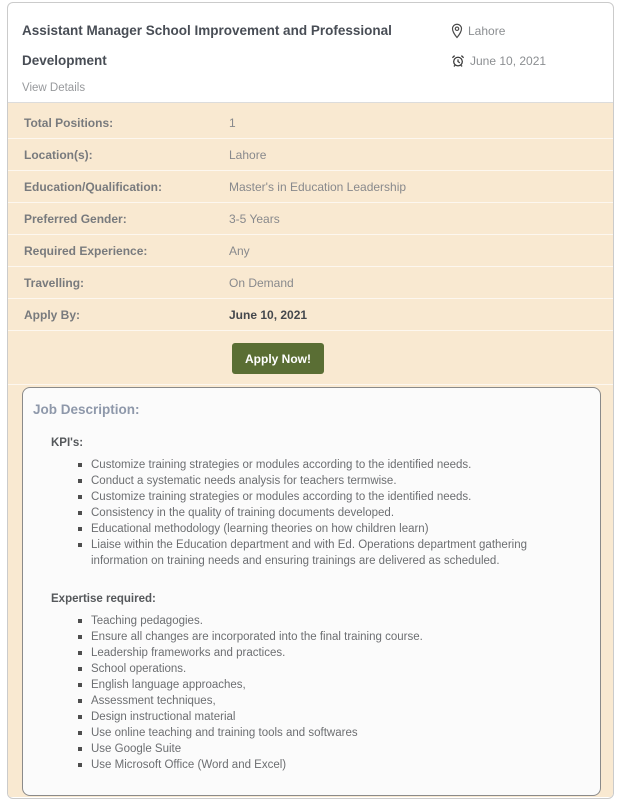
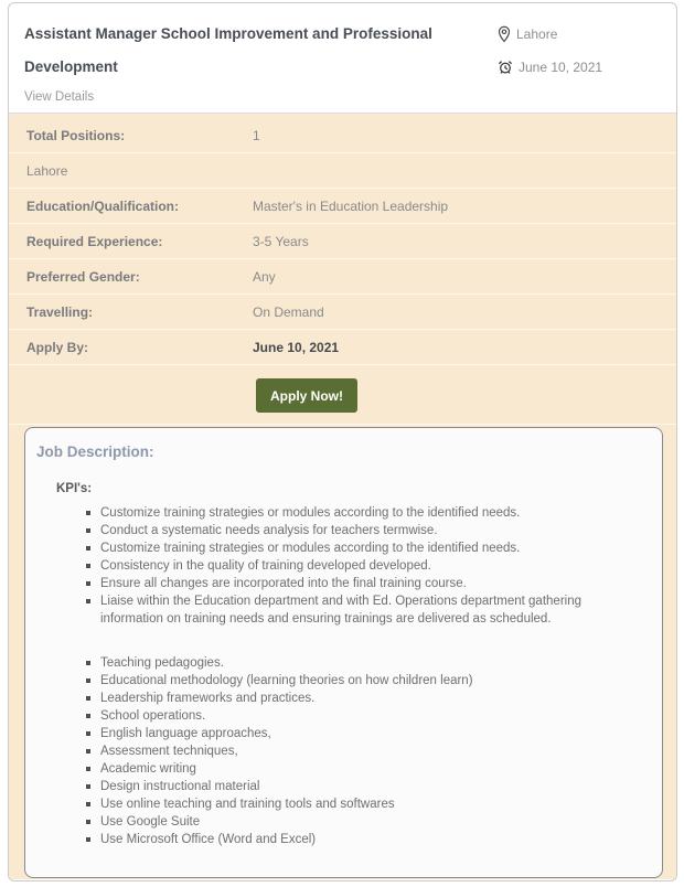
  Assistant Manager School Improvement and Professional Development
  Lahore
  June 10, 2021
  View Details
  Total Positions:
  1
- Location(s):
  Lahore
  Education/Qualification:
  Master's in Education Leadership
- Preferred Gender:
+ Required Experience:
  3-5 Years
- Required Experience:
+ Preferred Gender:
  Any
  Travelling:
  On Demand
  Apply By:
  June 10, 2021
  Apply Now!
  Job Description:
  KPI's:
  Customize training strategies or modules according to the identified needs.
  Conduct a systematic needs analysis for teachers termwise.
  Customize training strategies or modules according to the identified needs.
- Consistency in the quality of training documents developed.
+ Consistency in the quality of training developed developed.
- Educational methodology (learning theories on how children learn)
+ Ensure all changes are incorporated into the final training course.
  Liaise within the Education department and with Ed. Operations department gathering information on training needs and ensuring trainings are delivered as scheduled.
- Expertise required:
  Teaching pedagogies.
- Ensure all changes are incorporated into the final training course.
+ Educational methodology (learning theories on how children learn)
  Leadership frameworks and practices.
  School operations.
  English language approaches,
  Assessment techniques,
+ Academic writing
  Design instructional material
  Use online teaching and training tools and softwares
  Use Google Suite
  Use Microsoft Office (Word and Excel)
